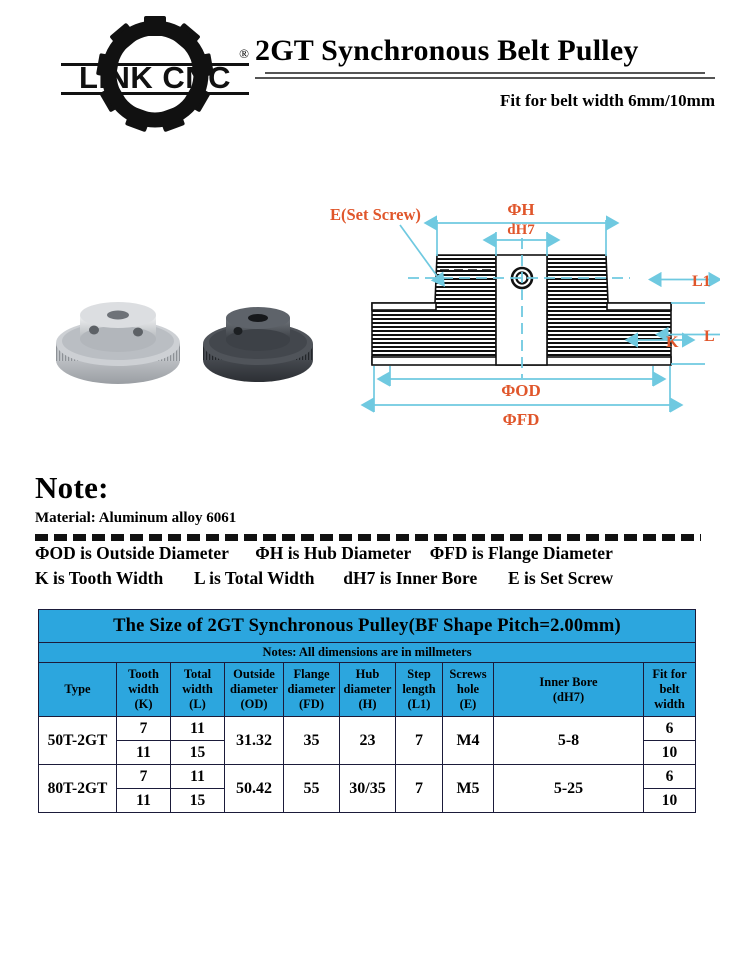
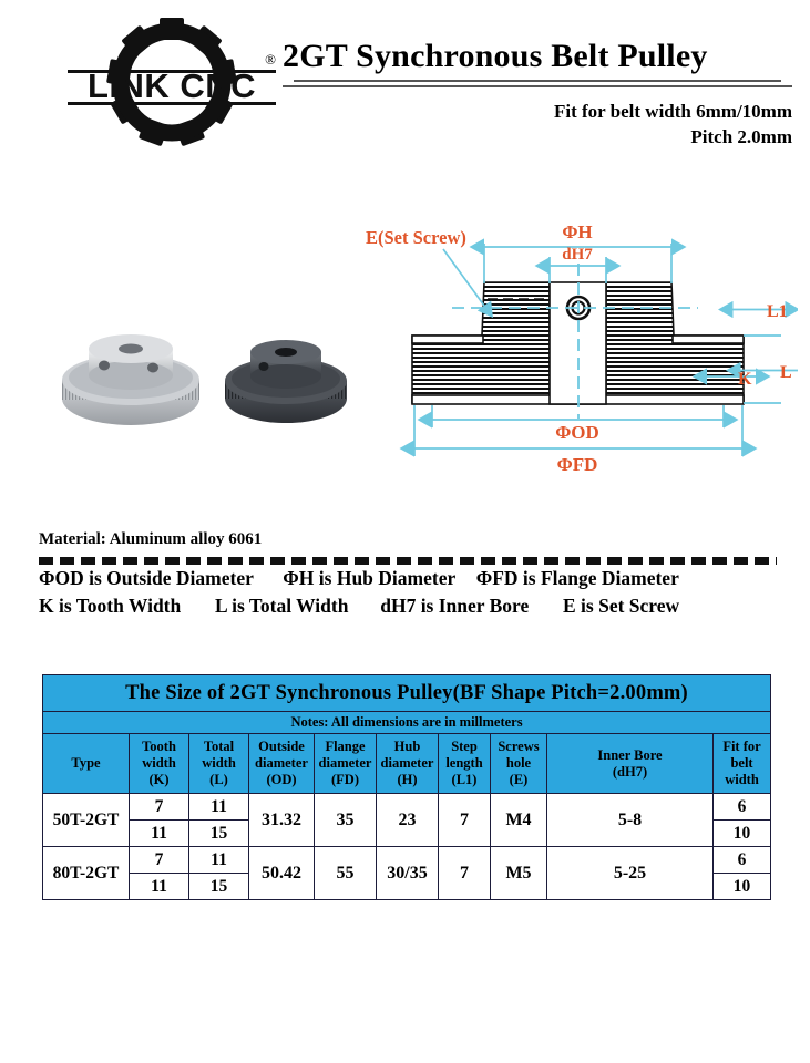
  LINK CNC
  ®
  2GT Synchronous Belt Pulley
  Fit for belt width 6mm/10mm
+ Pitch 2.0mm
  E(Set Screw)
  ΦH
  dH7
  L1
  K
  L
  ΦOD
  ΦFD
- Note:
  Material: Aluminum alloy 6061
  ΦOD is Outside Diameter ΦH is Hub Diameter ΦFD is Flange Diameter
  K is Tooth Width L is Total Width dH7 is Inner Bore E is Set Screw
  The Size of 2GT Synchronous Pulley(BF Shape Pitch=2.00mm)
  Notes: All dimensions are in millmeters
  Type	Tooth width (K)	Total width (L)	Outside diameter (OD)	Flange diameter (FD)	Hub diameter (H)	Step length (L1)	Screws hole (E)	Inner Bore (dH7)	Fit for belt width
  50T-2GT	7	11	31.32	35	23	7	M4	5-8	6
  11	15	10
  80T-2GT	7	11	50.42	55	30/35	7	M5	5-25	6
  11	15	10
